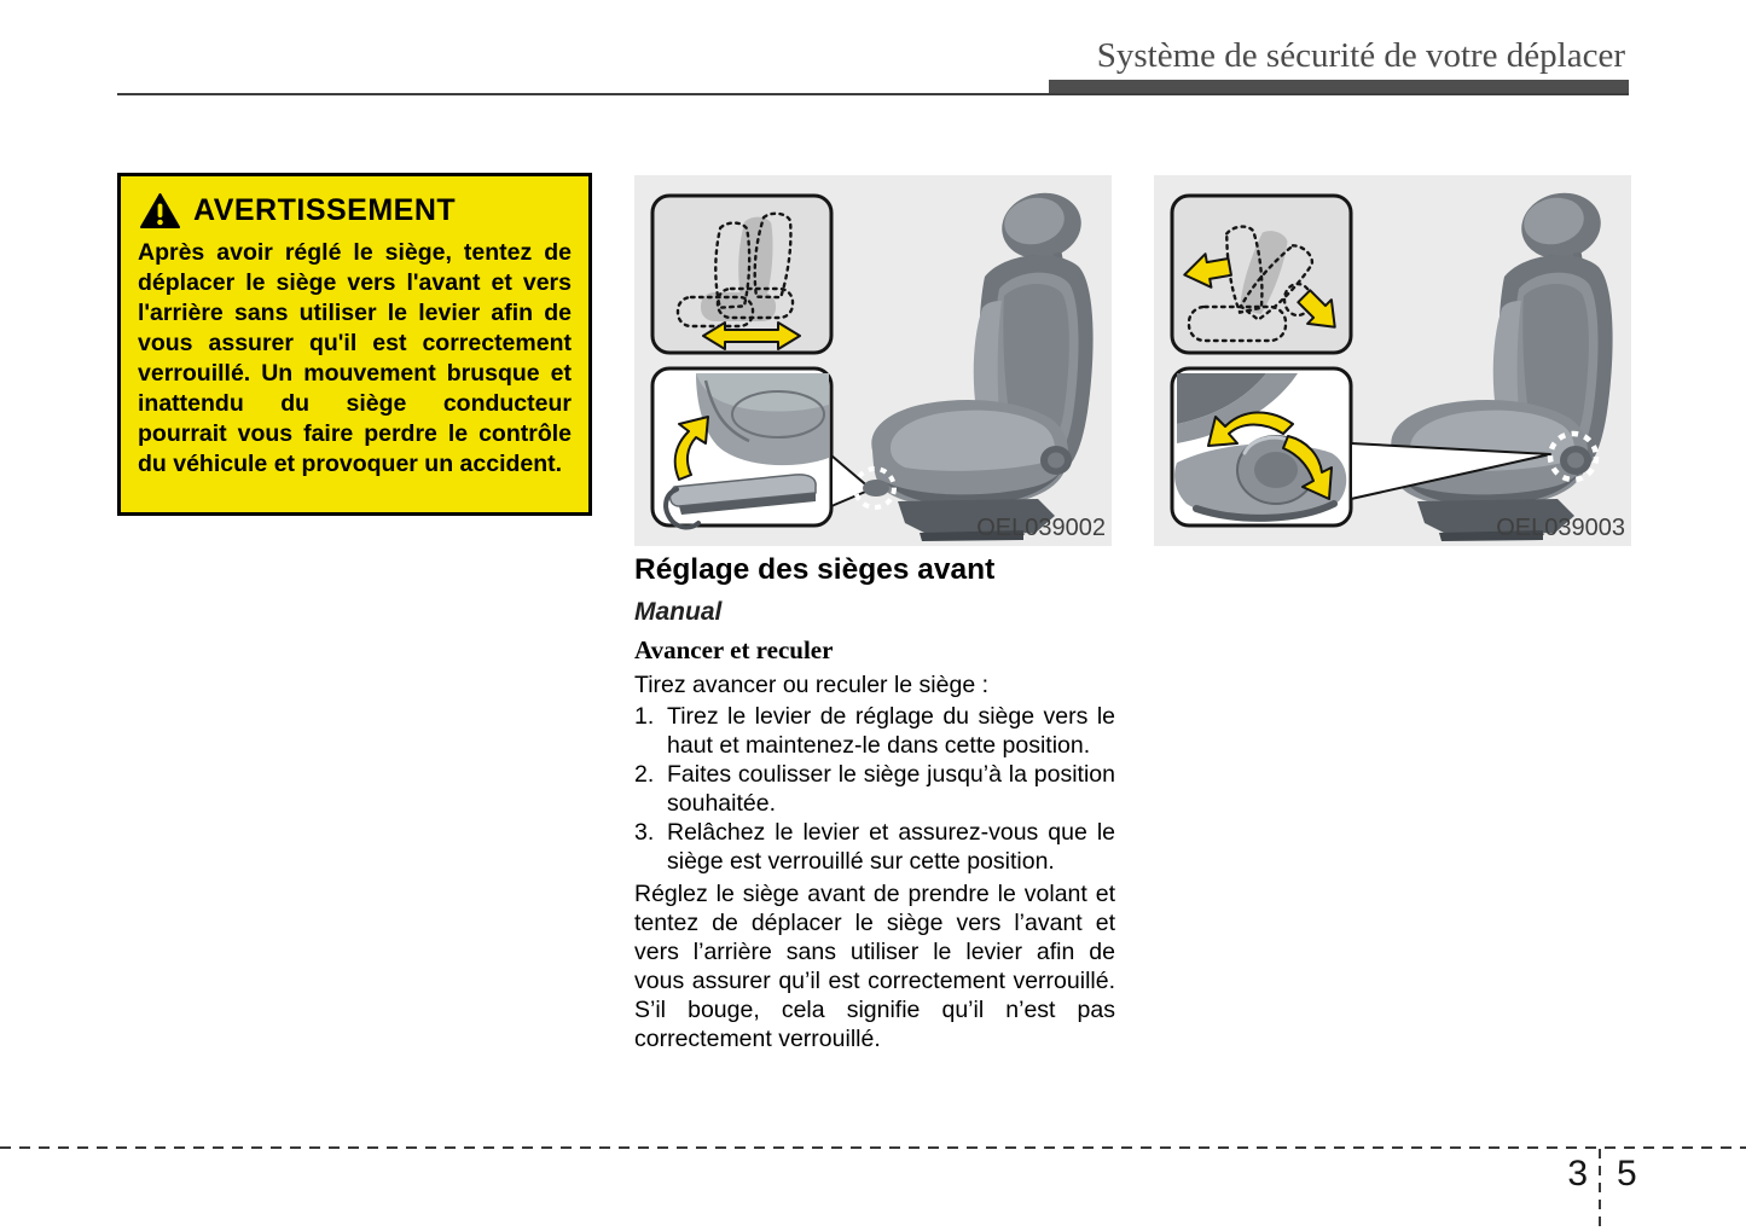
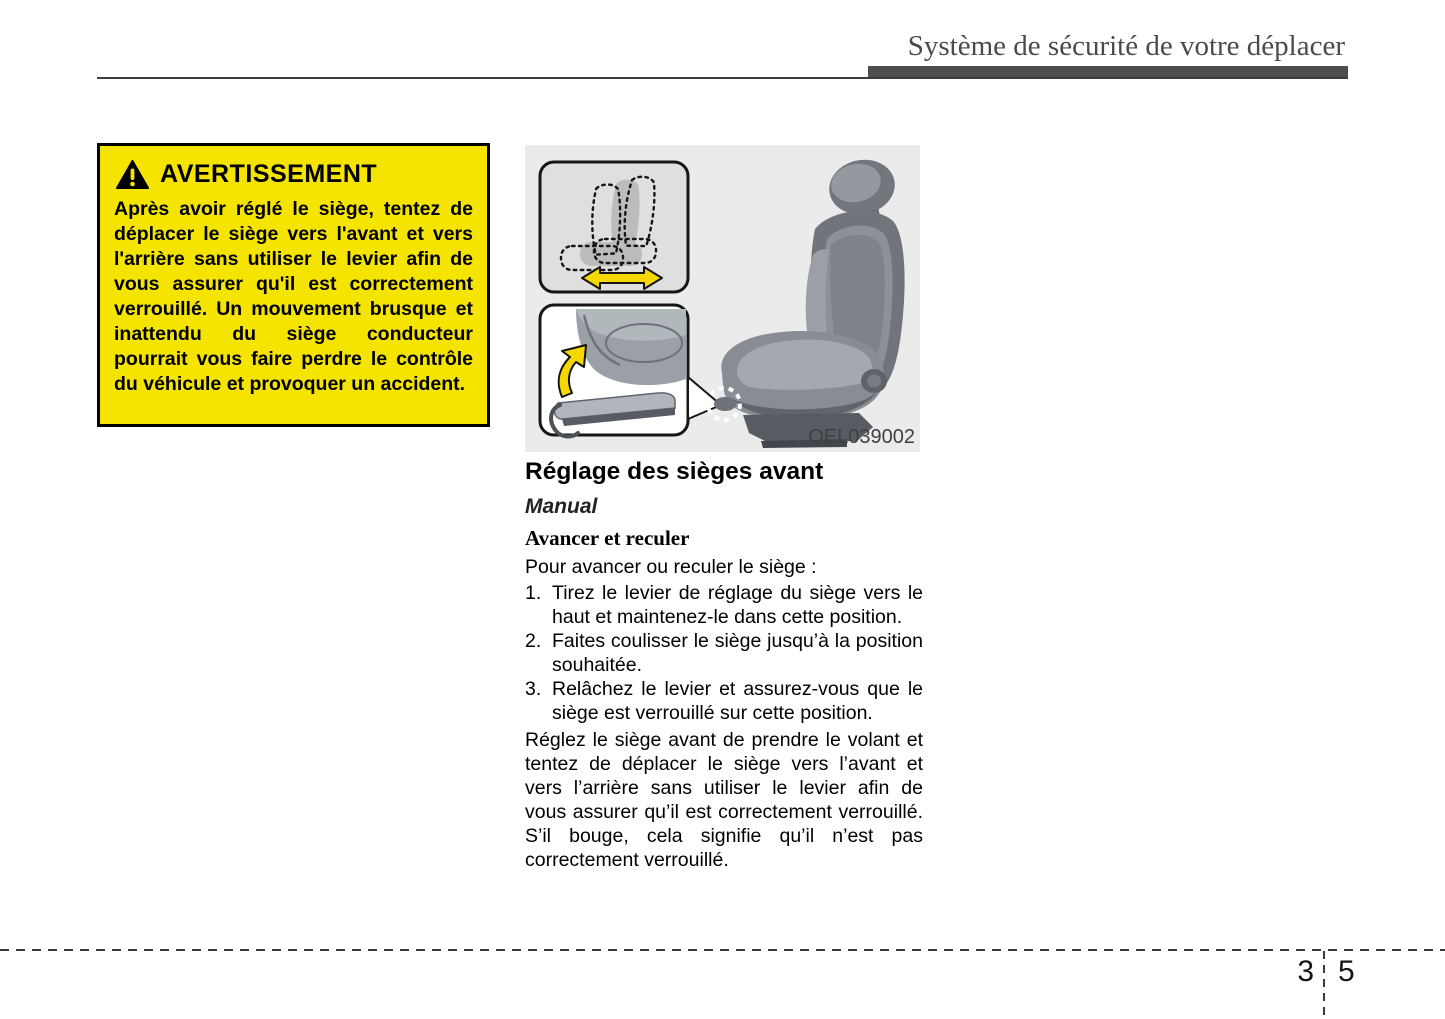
  Système de sécurité de votre déplacer
  AVERTISSEMENT
  Après avoir réglé le siège, tentez de déplacer le siège vers l'avant et vers l'arrière sans utiliser le levier afin de vous assurer qu'il est correctement verrouillé. Un mouvement brusque et inattendu du siège conducteur pourrait vous faire perdre le contrôle du véhicule et provoquer un accident.
  OEL039002
- OEL039003
  Réglage des sièges avant
  Manual
  Avancer et reculer
- Tirez avancer ou reculer le siège :
+ Pour avancer ou reculer le siège :
  1.
  Tirez le levier de réglage du siège vers le haut et maintenez-le dans cette position.
  2.
  Faites coulisser le siège jusqu’à la position souhaitée.
  3.
  Relâchez le levier et assurez-vous que le siège est verrouillé sur cette position.
  Réglez le siège avant de prendre le volant et tentez de déplacer le siège vers l’avant et vers l’arrière sans utiliser le levier afin de vous assurer qu’il est correctement verrouillé. S’il bouge, cela signifie qu’il n’est pas correctement verrouillé.
  3
  5
